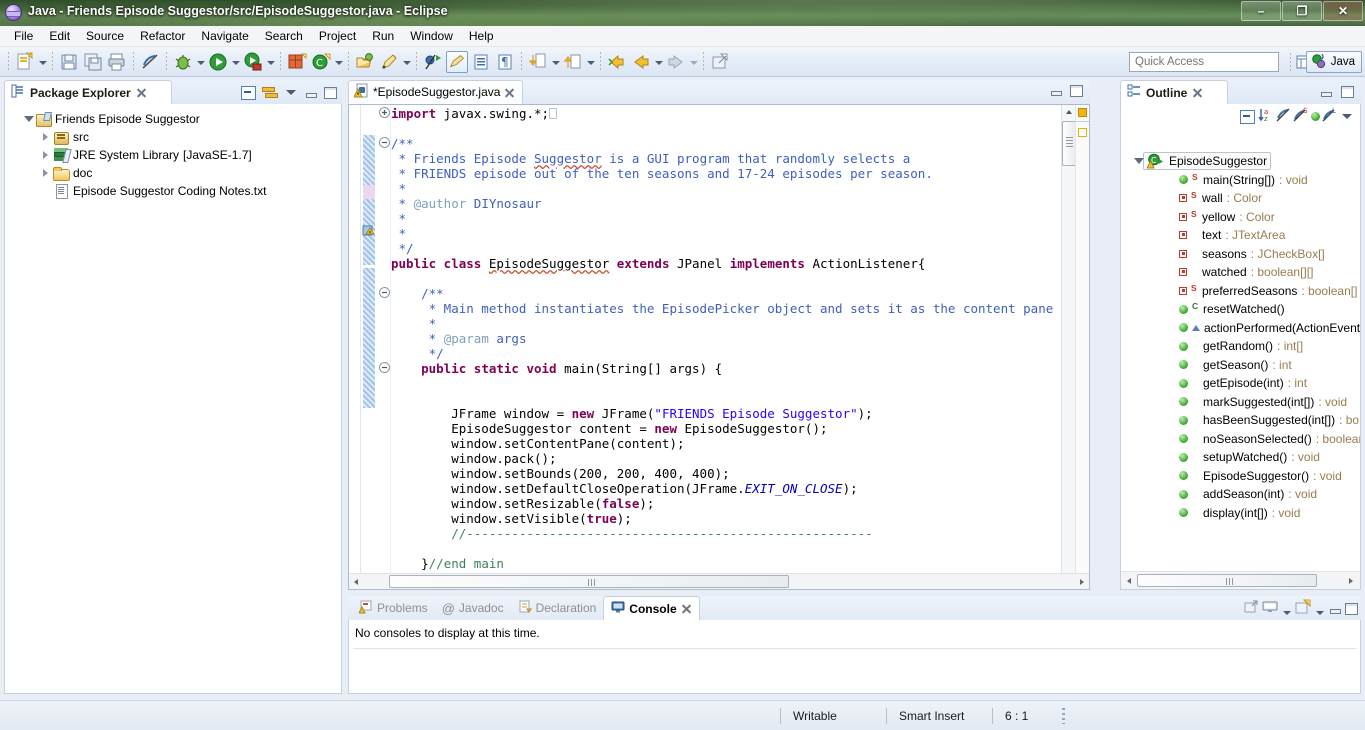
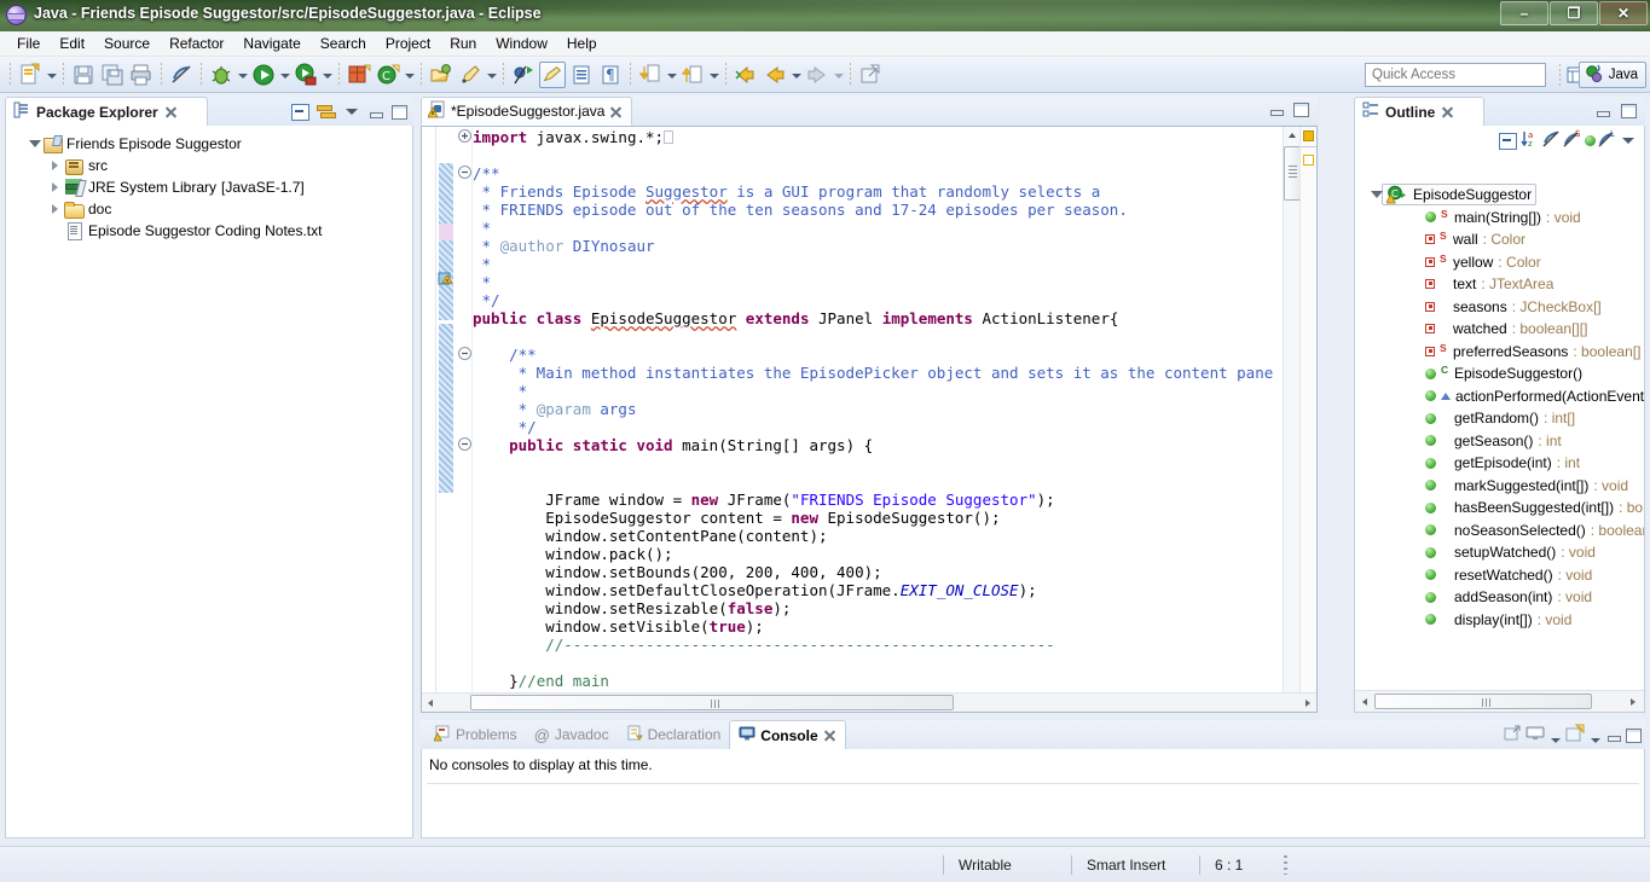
  Java - Friends Episode Suggestor/src/EpisodeSuggestor.java - Eclipse
  –
  ❐
  ✕
  File
  Edit
  Source
  Refactor
  Navigate
  Search
  Project
  Run
  Window
  Help
  C
  ¶
  Quick Access
  Java
  Package Explorer
  Friends Episode Suggestor
  src
  JRE System Library
  [JavaSE-1.7]
  doc
  Episode Suggestor Coding Notes.txt
  *EpisodeSuggestor.java
  import javax.swing.*; /** * Friends Episode Suggestor is a GUI program that randomly selects a * FRIENDS episode out of the ten seasons and 17-24 episodes per season. * * @author DIYnosaur * * */ public class EpisodeSuggestor extends JPanel implements ActionListener{
  /** * Main method instantiates the EpisodePicker object and sets it as the content pane * * @param args */ public static void main(String[] args) {
  JFrame window = new JFrame("FRIENDS Episode Suggestor");
  EpisodeSuggestor content = new EpisodeSuggestor();
  window.setContentPane(content);
  window.pack();
  window.setBounds(200, 200, 400, 400);
  window.setDefaultCloseOperation(JFrame.EXIT_ON_CLOSE);
  window.setResizable(false);
  window.setVisible(true);
  //------------------------------------------------------
  }//end main
  Outline
  a
  z
  S
  L
  C
  EpisodeSuggestor
  S
  main(String[])
  : void
  S
  wall
  : Color
  S
  yellow
  : Color
  text
  : JTextArea
  seasons
  : JCheckBox[]
  watched
  : boolean[][]
  S
  preferredSeasons
  : boolean[]
  C
- resetWatched()
+ EpisodeSuggestor()
  actionPerformed(ActionEvent
  getRandom()
  : int[]
  getSeason()
  : int
  getEpisode(int)
  : int
  markSuggested(int[])
  : void
  hasBeenSuggested(int[])
  : bo
  noSeasonSelected()
  : boolea
  setupWatched()
  : void
- EpisodeSuggestor()
+ resetWatched()
  : void
  addSeason(int)
  : void
  display(int[])
  : void
  Problems
  @
  Javadoc
  Declaration
  Console
  No consoles to display at this time.
  Writable
  Smart Insert
  6 : 1
